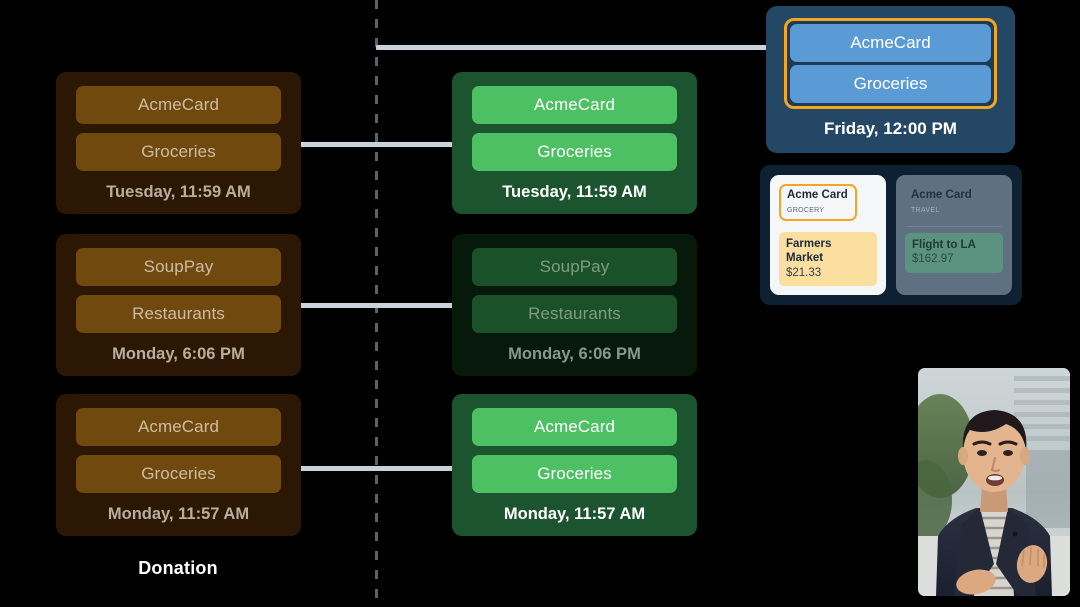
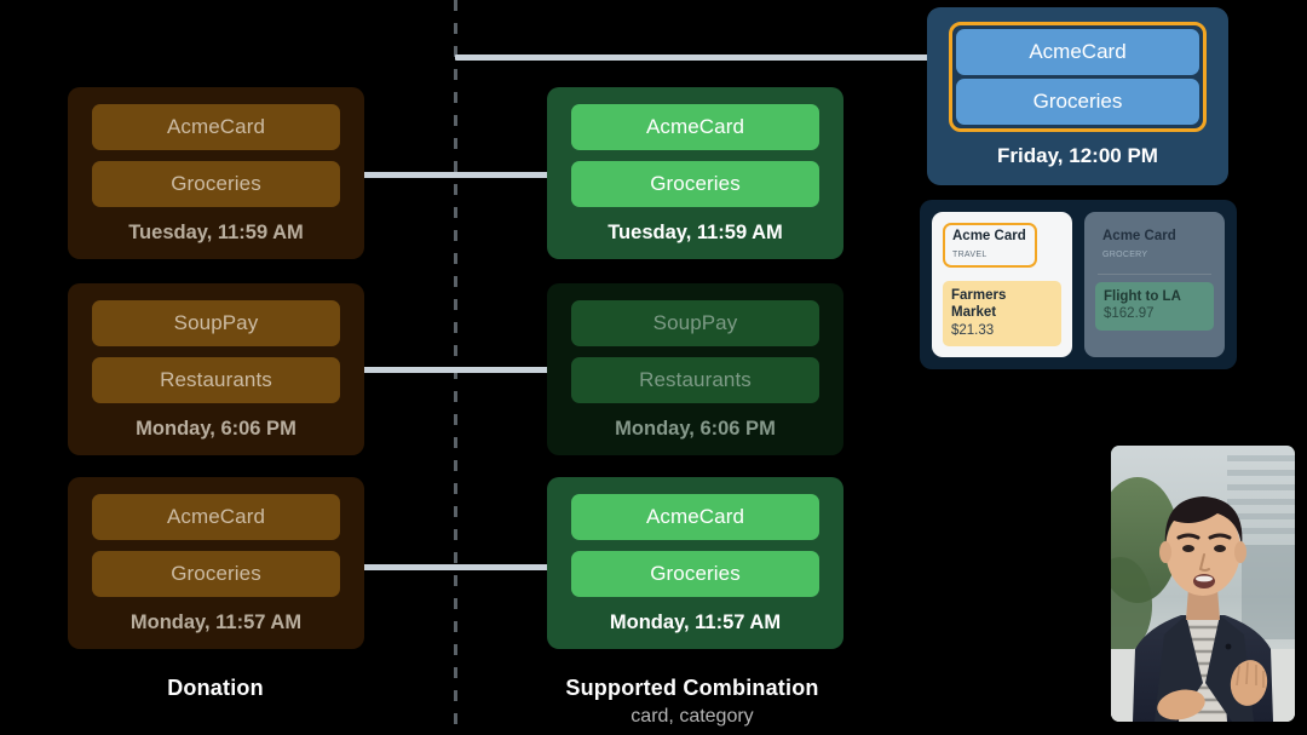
  AcmeCard
  Groceries
  Tuesday, 11:59 AM
  SoupPay
  Restaurants
  Monday, 6:06 PM
  AcmeCard
  Groceries
  Monday, 11:57 AM
  AcmeCard
  Groceries
  Tuesday, 11:59 AM
  SoupPay
  Restaurants
  Monday, 6:06 PM
  AcmeCard
  Groceries
  Monday, 11:57 AM
  Donation
+ Supported Combination
+ card, category
  AcmeCard
  Groceries
  Friday, 12:00 PM
  Acme Card
- grocery
+ travel
  Farmers Market
  $21.33
  Acme Card
- travel
+ grocery
  Flight to LA
  $162.97
